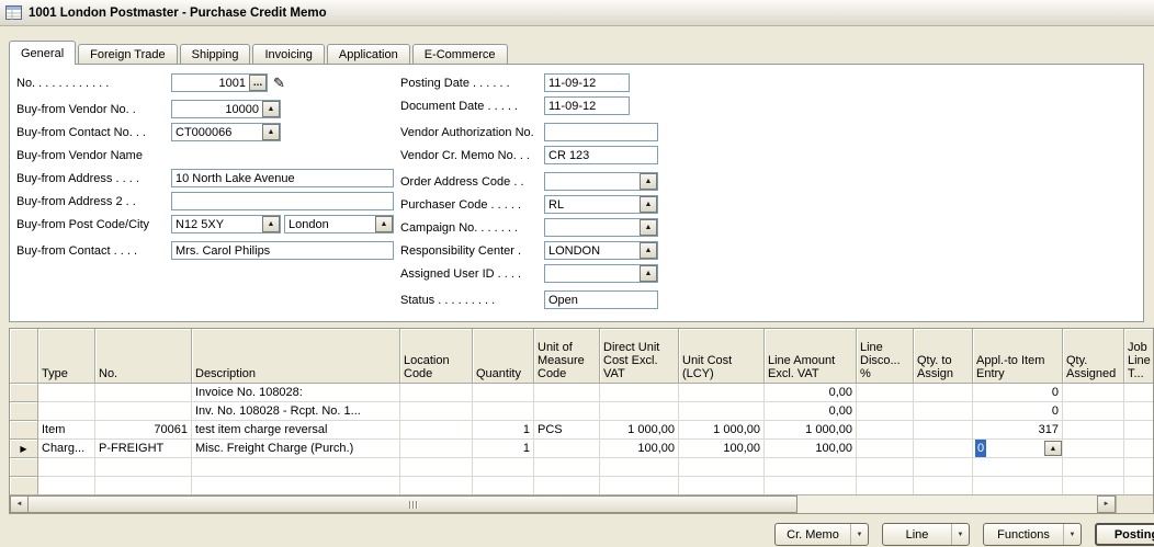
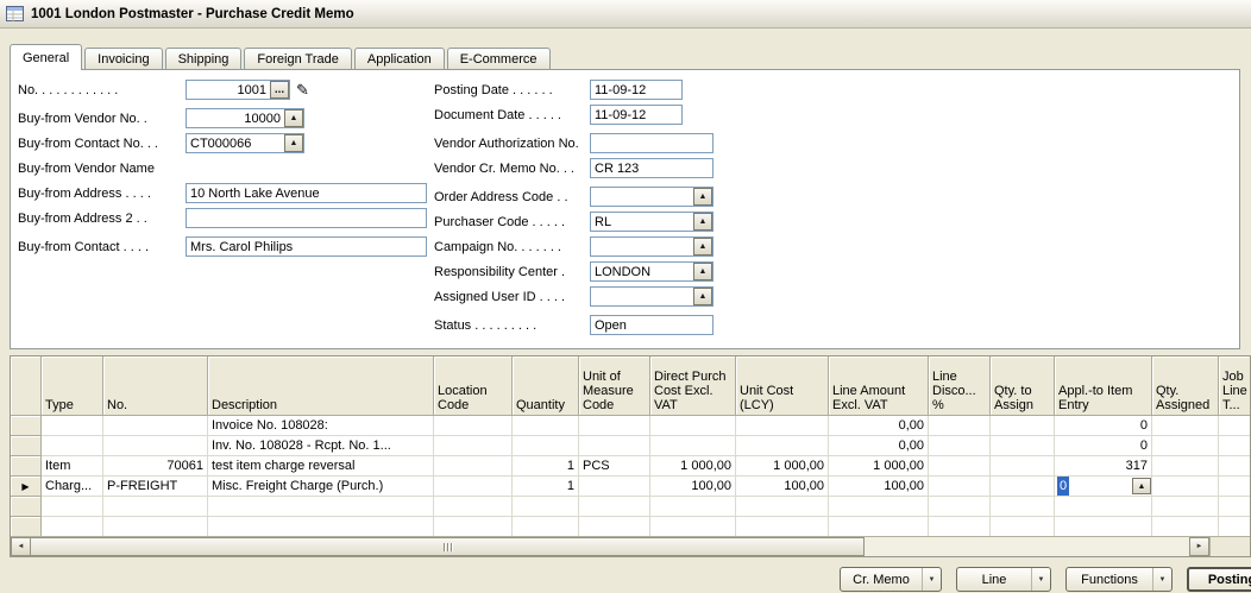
  1001 London Postmaster - Purchase Credit Memo
  General
- Foreign Trade
+ Invoicing
  Shipping
- Invoicing
+ Foreign Trade
  Application
  E-Commerce
  No. . . . . . . . . . . .
  1001
  ...
  ✎
  Buy-from Vendor No. .
  10000
  Buy-from Contact No. . .
  CT000066
  Buy-from Vendor Name
  Buy-from Address . . . .
  10 North Lake Avenue
  Buy-from Address 2 . .
- Buy-from Post Code/City
- N12 5XY
- London
  Buy-from Contact . . . .
  Mrs. Carol Philips
  Posting Date . . . . . .
  11-09-12
  Document Date . . . . .
  11-09-12
  Vendor Authorization No.
  Vendor Cr. Memo No. . .
  CR 123
  Order Address Code . .
  Purchaser Code . . . . .
  RL
  Campaign No. . . . . . .
  Responsibility Center .
  LONDON
  Assigned User ID . . . .
  Status . . . . . . . . .
  Open
- 	Type	No.	Description	Location Code	Quantity	Unit of Measure Code	Direct Unit Cost Excl. VAT	Unit Cost (LCY)	Line Amount Excl. VAT	Line Disco... %	Qty. to Assign	Appl.-to Item Entry	Qty. Assigned	Job Line T...
+ 	Type	No.	Description	Location Code	Quantity	Unit of Measure Code	Direct Purch Cost Excl. VAT	Unit Cost (LCY)	Line Amount Excl. VAT	Line Disco... %	Qty. to Assign	Appl.-to Item Entry	Qty. Assigned	Job Line T...
  			Invoice No. 108028:						0,00			0
  			Inv. No. 108028 - Rcpt. No. 1...						0,00			0
  	Item	70061	test item charge reversal		1	PCS	1 000,00	1 000,00	1 000,00			317
  ▶	Charg...	P-FREIGHT	Misc. Freight Charge (Purch.)		1		100,00	100,00	100,00			0
  Cr. Memo
  Line
  Functions
  Postin
